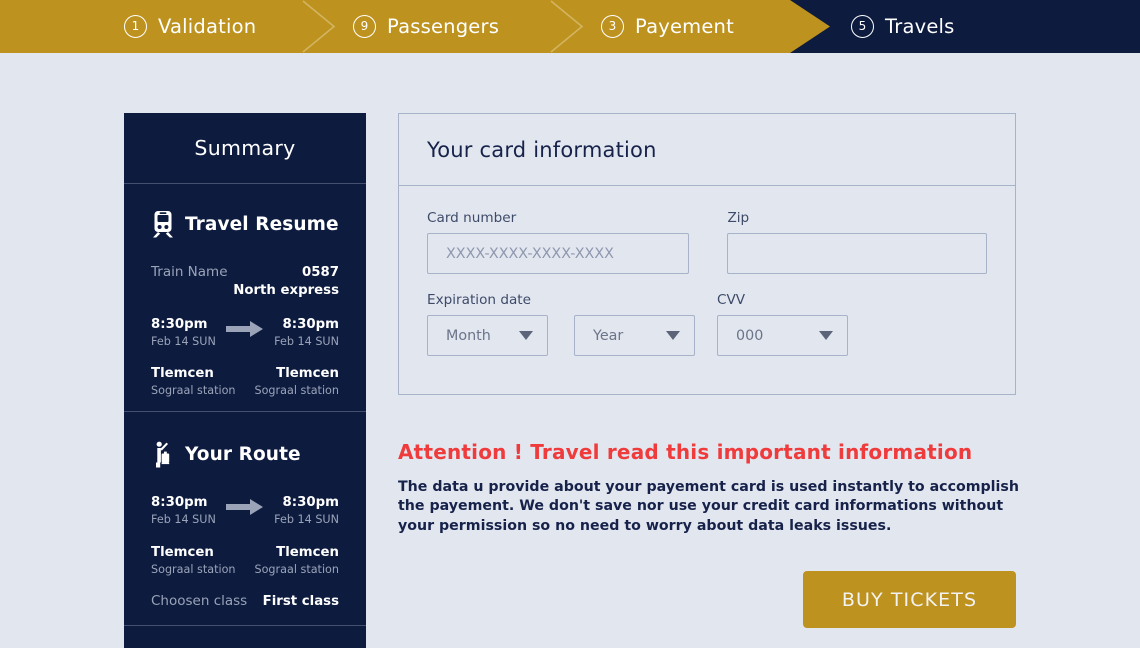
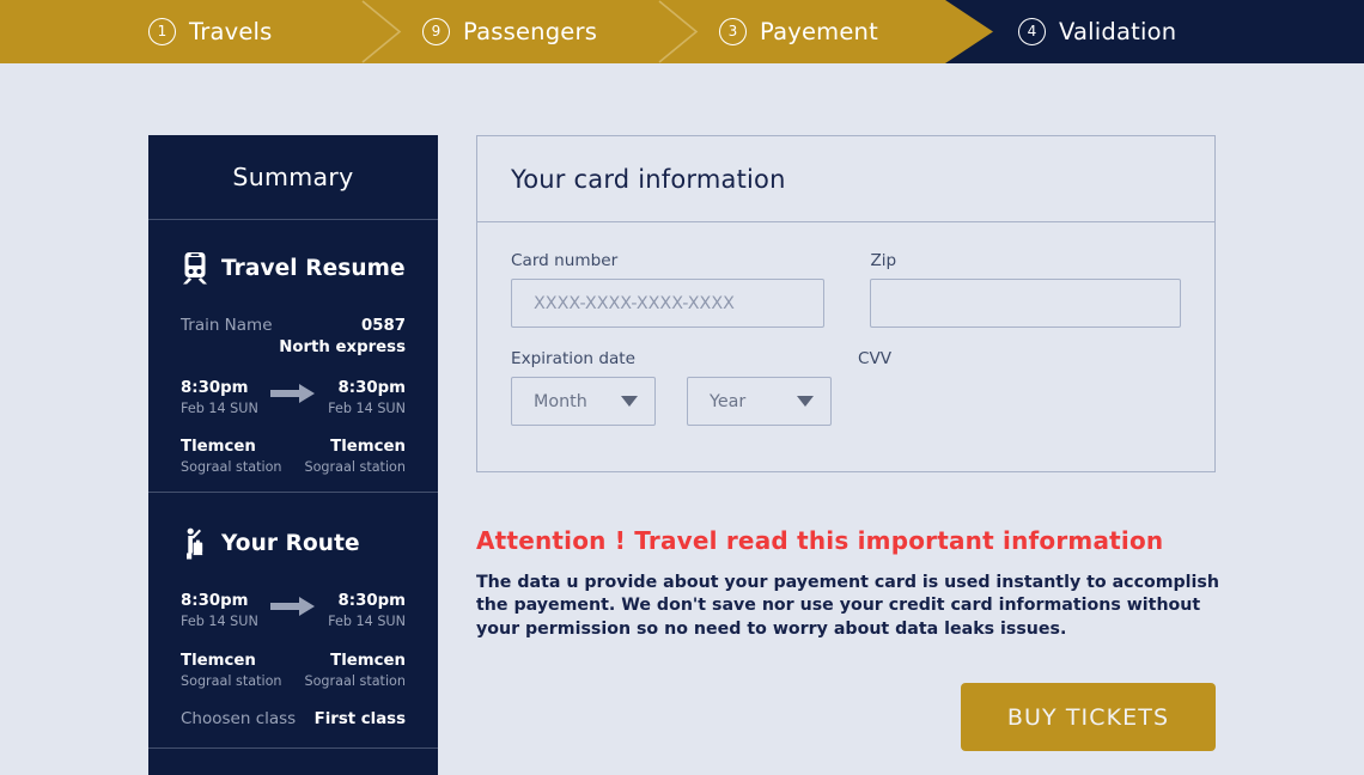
  1
- Validation
+ Travels
  9
  Passengers
  3
  Payement
- 5
+ 4
- Travels
+ Validation
  Summary
  Travel Resume
  Train Name
  0587
  North express
  8:30pm
  Feb 14 SUN
  8:30pm
  Feb 14 SUN
  Tlemcen
  Sograal station
  Tlemcen
  Sograal station
  Your Route
  8:30pm
  Feb 14 SUN
  8:30pm
  Feb 14 SUN
  Tlemcen
  Sograal station
  Tlemcen
  Sograal station
  Choosen class
  First class
  Your card information
  Card number
  XXXX-XXXX-XXXX-XXXX
  Zip
  Expiration date
  Month
  Year
  CVV
- 000
  Attention ! Travel read this important information
  The data u provide about your payement card is used instantly to accomplish the payement. We don't save nor use your credit card informations without your permission so no need to worry about data leaks issues.
  BUY TICKETS
